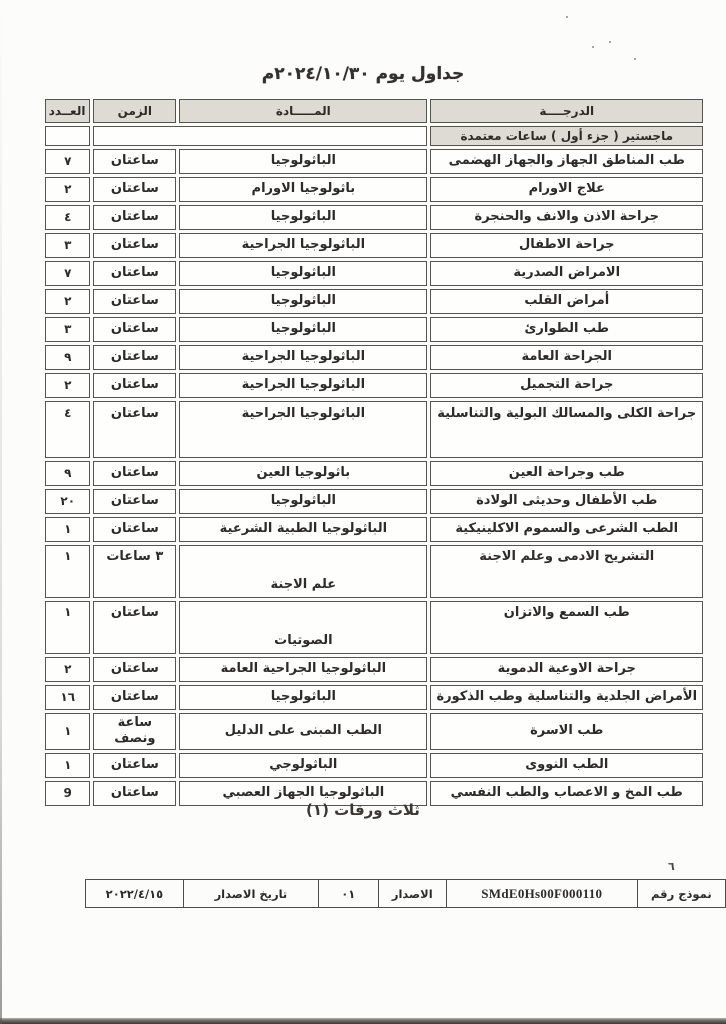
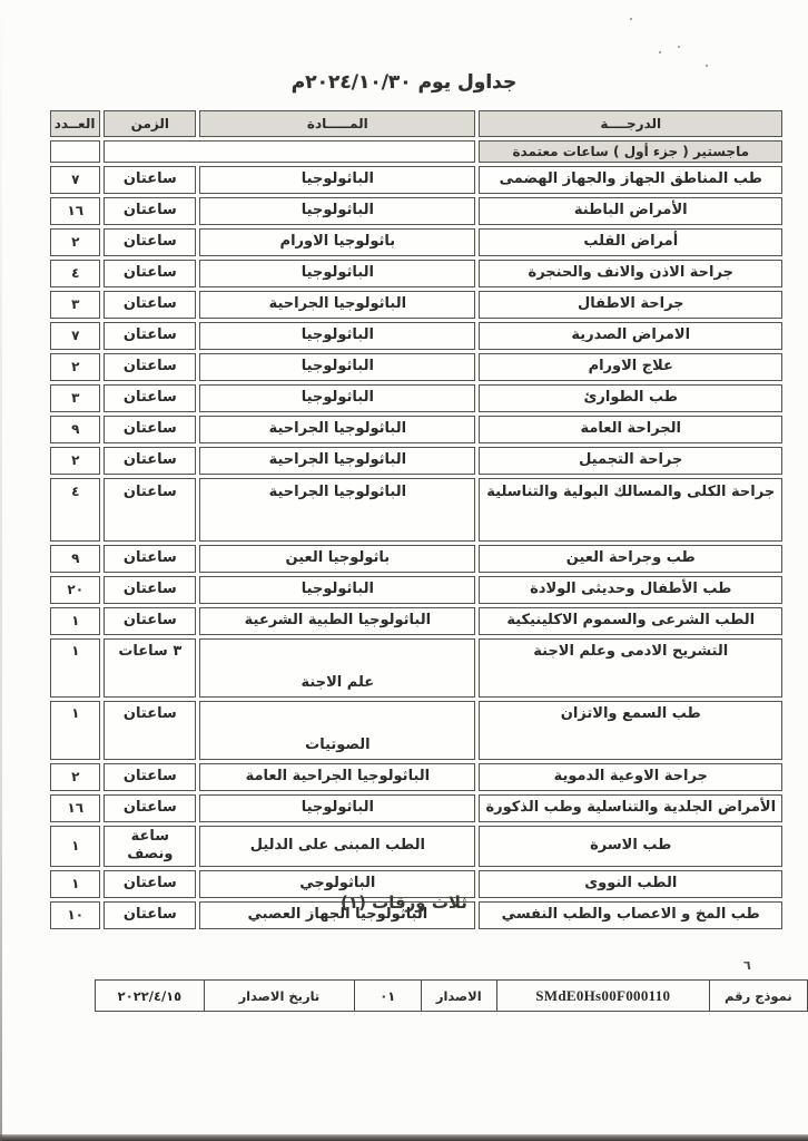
  جداول يوم ٢٠٢٤/١٠/٣٠م
  الدرجــــة	المـــــادة	الزمن	العــدد
  ماجستير ( جزء أول ) ساعات معتمدة
  طب المناطق الجهاز والجهاز الهضمى	الباثولوجيا	ساعتان	٧
+ الأمراض الباطنة	الباثولوجيا	ساعتان	١٦
- علاج الاورام	باثولوجيا الاورام	ساعتان	٢
+ أمراض القلب	باثولوجيا الاورام	ساعتان	٢
  جراحة الاذن والانف والحنجرة	الباثولوجيا	ساعتان	٤
  جراحة الاطفال	الباثولوجيا الجراحية	ساعتان	٣
  الامراض الصدرية	الباثولوجيا	ساعتان	٧
- أمراض القلب	الباثولوجيا	ساعتان	٢
+ علاج الاورام	الباثولوجيا	ساعتان	٢
  طب الطوارئ	الباثولوجيا	ساعتان	٣
  الجراحة العامة	الباثولوجيا الجراحية	ساعتان	٩
  جراحة التجميل	الباثولوجيا الجراحية	ساعتان	٢
  جراحة الكلى والمسالك البولية والتناسلية	الباثولوجيا الجراحية	ساعتان	٤
  طب وجراحة العين	باثولوجيا العين	ساعتان	٩
  طب الأطفال وحديثى الولادة	الباثولوجيا	ساعتان	٢٠
  الطب الشرعى والسموم الاكلينيكية	الباثولوجيا الطبية الشرعية	ساعتان	١
  التشريح الادمى وعلم الاجنة	علم الاجنة	٣ ساعات	١
  طب السمع والاتزان	الصوتيات	ساعتان	١
  جراحة الاوعية الدموية	الباثولوجيا الجراحية العامة	ساعتان	٢
  الأمراض الجلدية والتناسلية وطب الذكورة	الباثولوجيا	ساعتان	١٦
  طب الاسرة	الطب المبنى على الدليل	ساعة ونصف	١
  الطب النووى	الباثولوجي	ساعتان	١
- طب المخ و الاعصاب والطب النفسي	الباثولوجيا الجهاز العصبي	ساعتان	9
+ طب المخ و الاعصاب والطب النفسي	الباثولوجيا الجهاز العصبي	ساعتان	١٠
  ثلاث ورقات (١)
  ٦
  نموذج رقم	SMdE0Hs00F000110	الاصدار	٠١	تاريخ الاصدار	٢٠٢٢/٤/١٥
